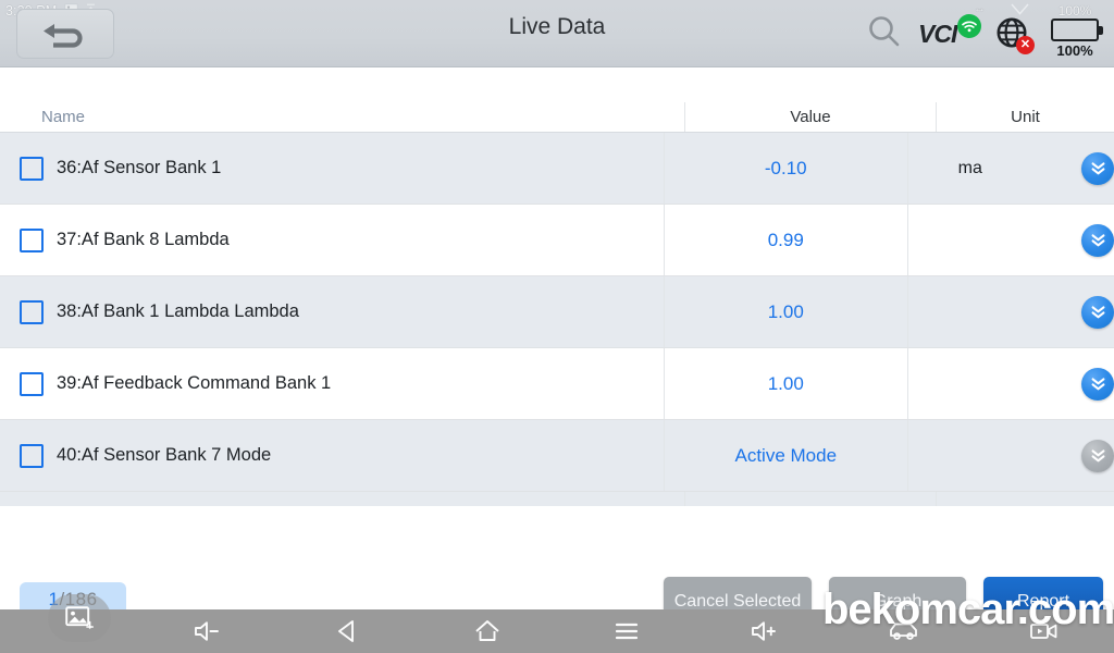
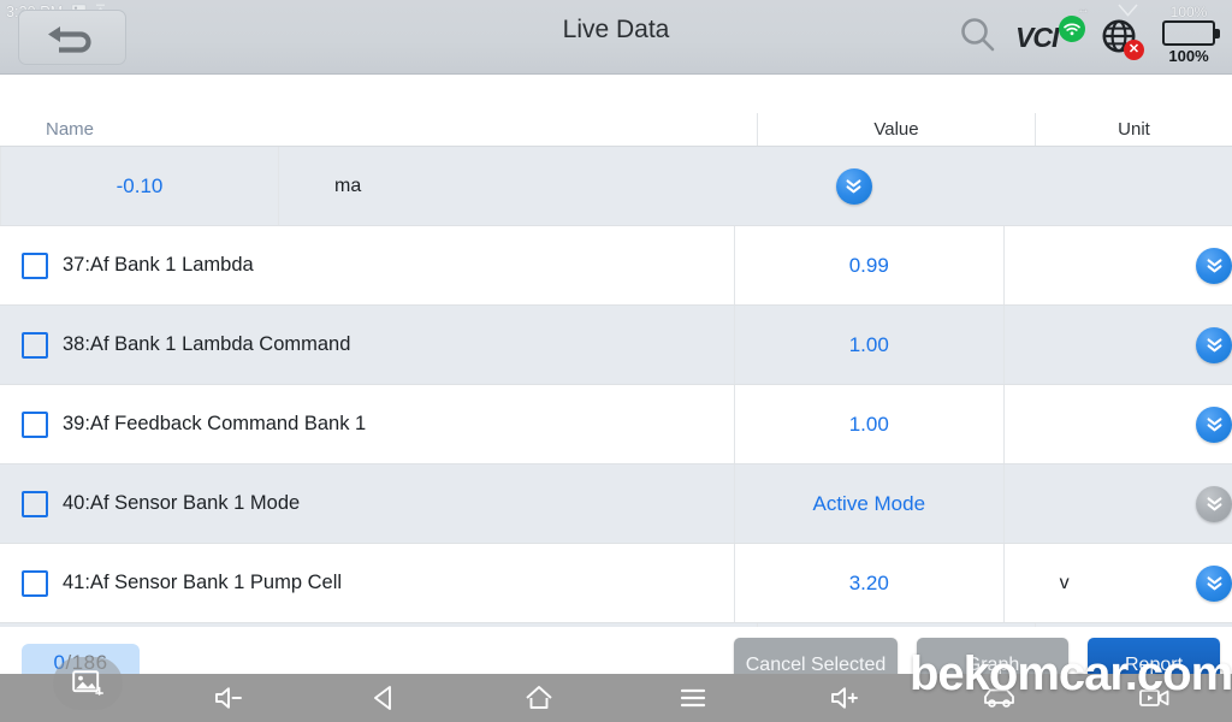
  Live Data
  VCI
  ✕
  100%
  100%
  ↔
  Name
  Value
  Unit
- 36:Af Sensor Bank 1
  -0.10
  ma
- 37:Af Bank 8 Lambda
+ 37:Af Bank 1 Lambda
  0.99
- 38:Af Bank 1 Lambda Lambda
+ 38:Af Bank 1 Lambda Command
  1.00
  39:Af Feedback Command Bank 1
  1.00
- 40:Af Sensor Bank 7 Mode
+ 40:Af Sensor Bank 1 Mode
  Active Mode
+ 41:Af Sensor Bank 1 Pump Cell
+ 3.20
+ v
- 1
+ 0
  /186
  Cancel Selected
  Graph
  Report
  bekomcar.com
